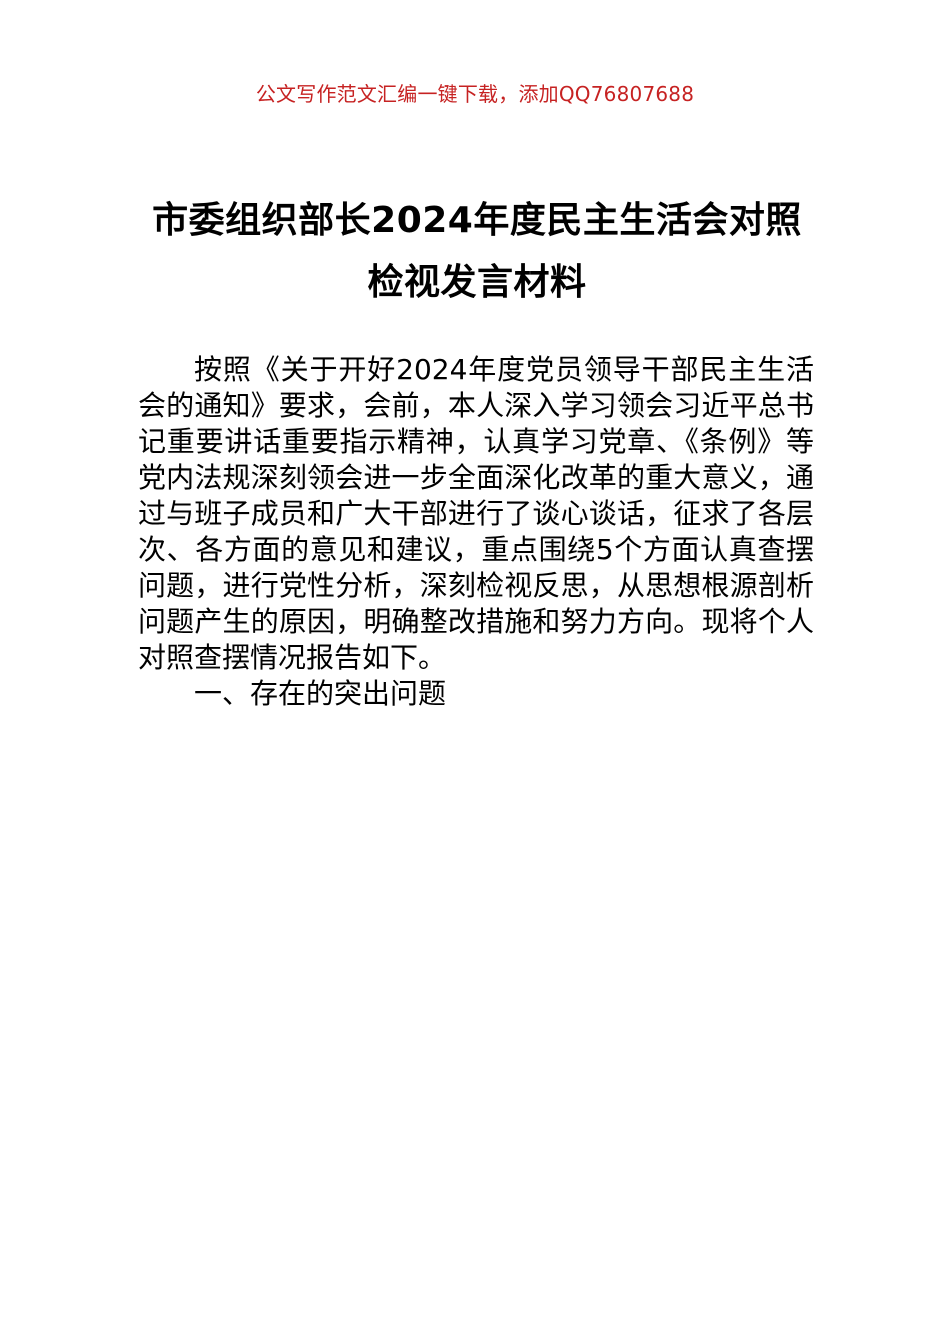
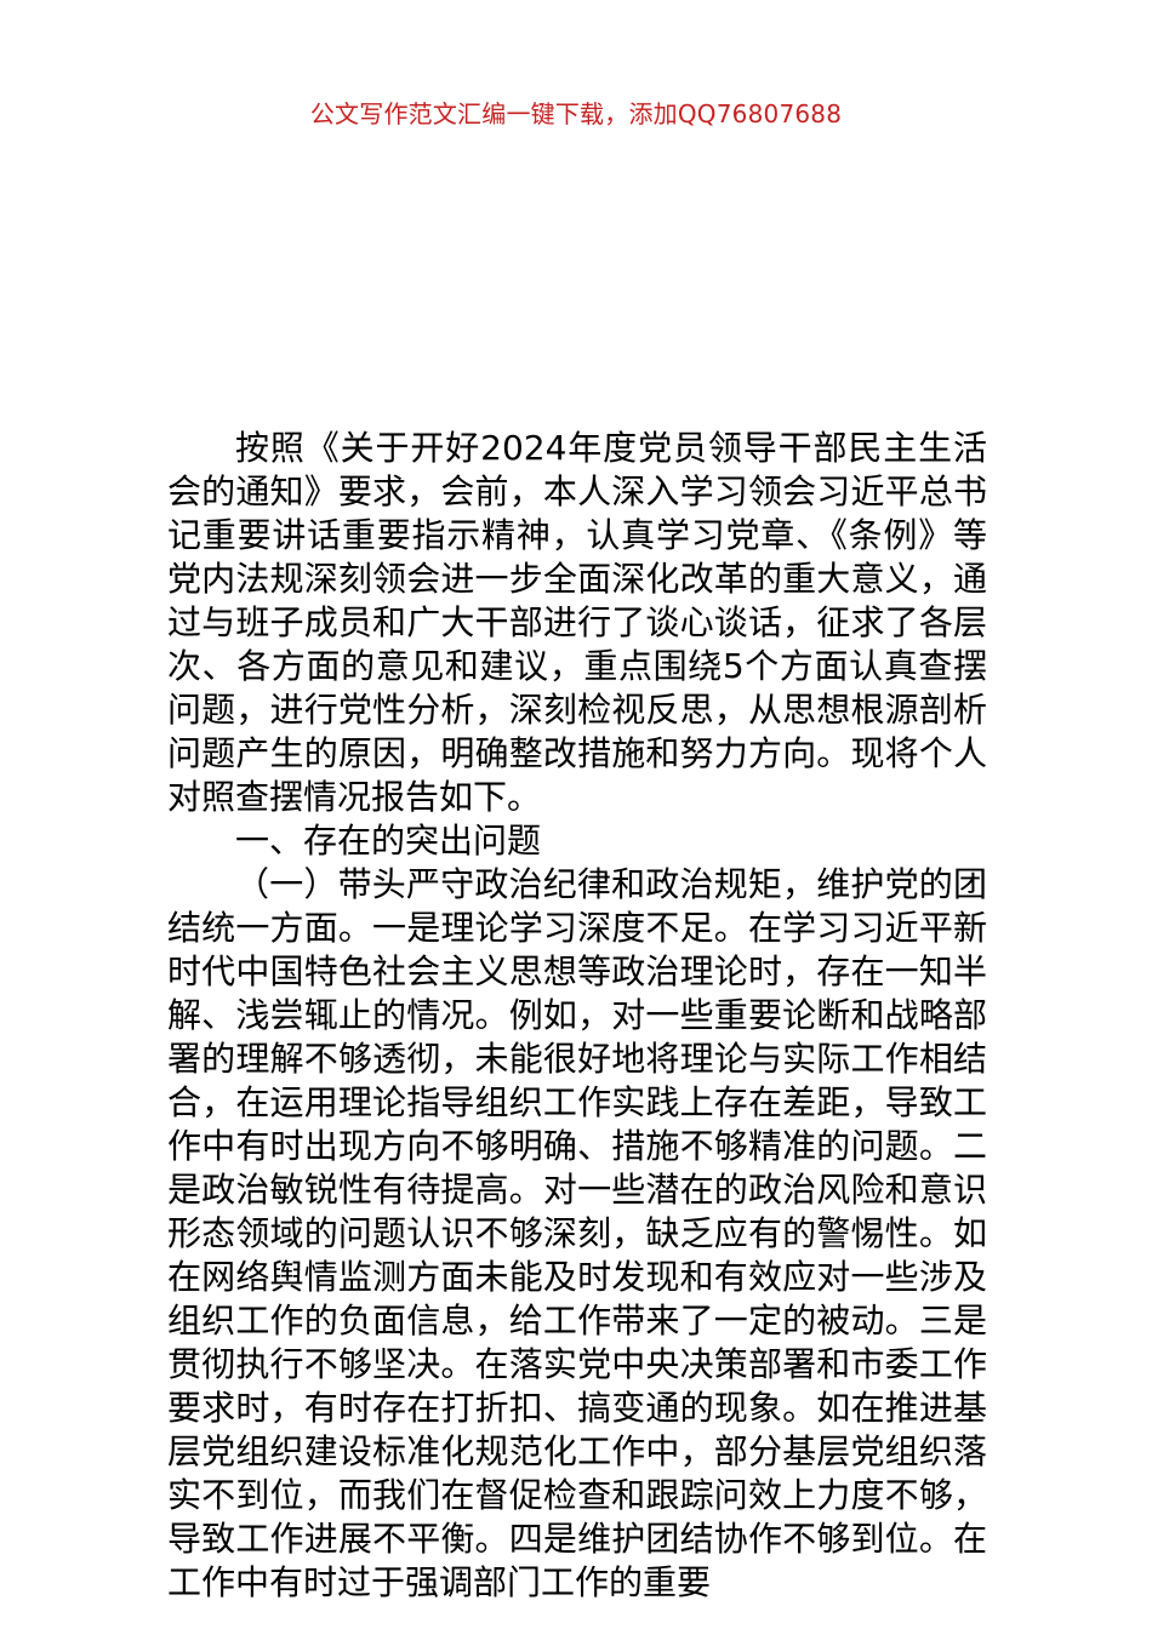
  公文写作范文汇编一键下载，添加QQ76807688
- 市委组织部长2024年度民主生活会对照检视发言材料
  按照《关于开好2024年度党员领导干部民主生活会的通知》要求，会前，本人深入学习领会习近平总书记重要讲话重要指示精神，认真学习党章、《条例》等党内法规深刻领会进一步全面深化改革的重大意义，通过与班子成员和广大干部进行了谈心谈话，征求了各层次、各方面的意见和建议，重点围绕5个方面认真查摆问题，进行党性分析，深刻检视反思，从思想根源剖析问题产生的原因，明确整改措施和努力方向。现将个人对照查摆情况报告如下。
  一、存在的突出问题
+ （一）带头严守政治纪律和政治规矩，维护党的团结统一方面。一是理论学习深度不足。在学习习近平新时代中国特色社会主义思想等政治理论时，存在一知半解、浅尝辄止的情况。例如，对一些重要论断和战略部署的理解不够透彻，未能很好地将理论与实际工作相结合，在运用理论指导组织工作实践上存在差距，导致工作中有时出现方向不够明确、措施不够精准的问题。二是政治敏锐性有待提高。对一些潜在的政治风险和意识形态领域的问题认识不够深刻，缺乏应有的警惕性。如在网络舆情监测方面未能及时发现和有效应对一些涉及组织工作的负面信息，给工作带来了一定的被动。三是贯彻执行不够坚决。在落实党中央决策部署和市委工作要求时，有时存在打折扣、搞变通的现象。如在推进基层党组织建设标准化规范化工作中，部分基层党组织落实不到位，而我们在督促检查和跟踪问效上力度不够，导致工作进展不平衡。四是维护团结协作不够到位。在工作中有时过于强调部门工作的重要
